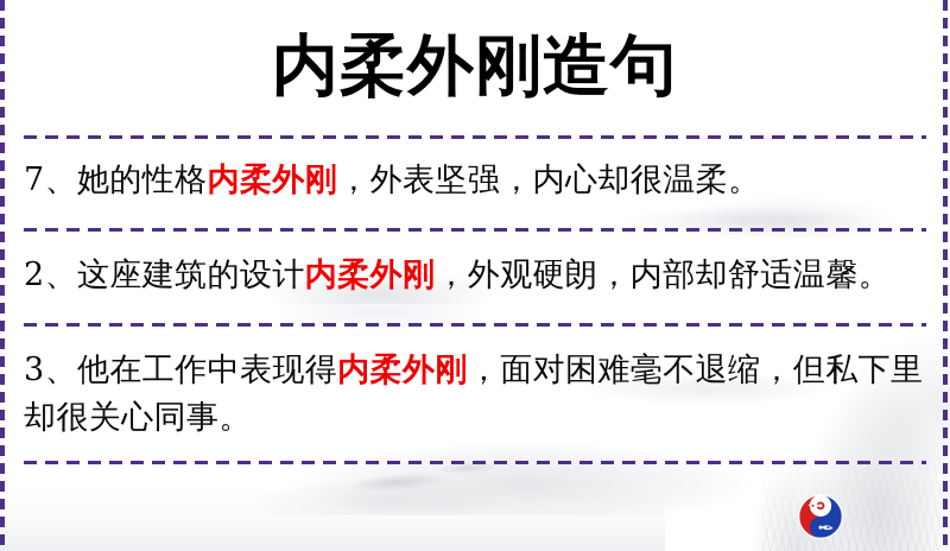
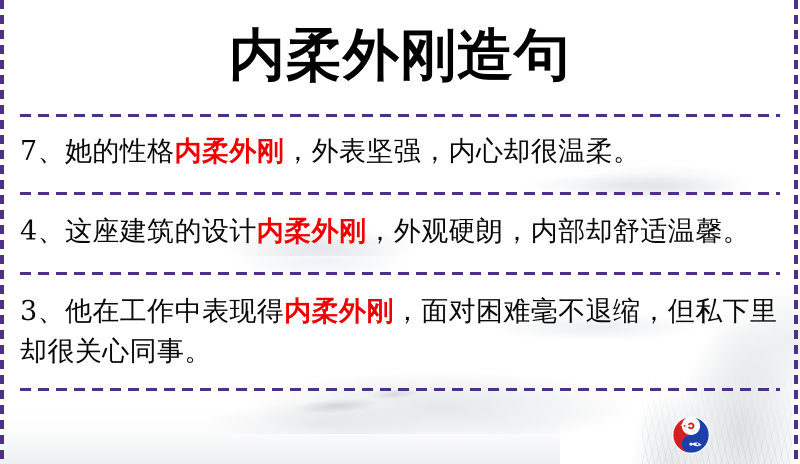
  内柔外刚造句
  7、她的性格内柔外刚，外表坚强，内心却很温柔。
- 2、这座建筑的设计内柔外刚，外观硬朗，内部却舒适温馨。
+ 4、这座建筑的设计内柔外刚，外观硬朗，内部却舒适温馨。
  3、他在工作中表现得内柔外刚，面对困难毫不退缩，但私下里却很关心同事。
